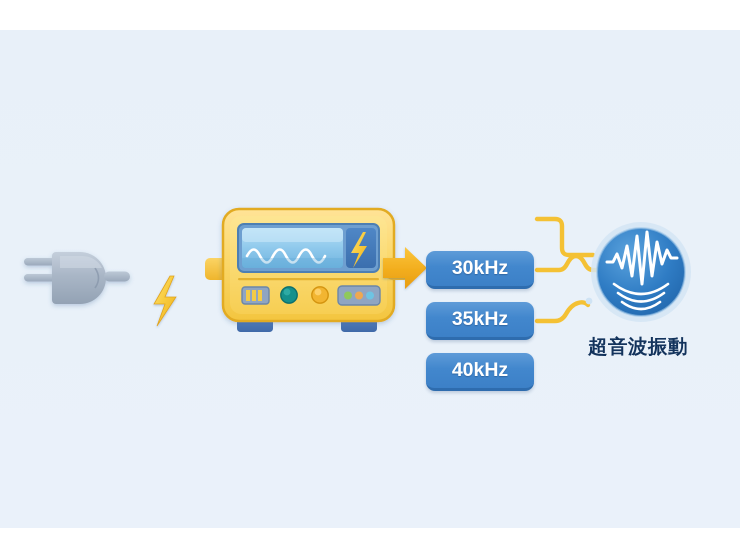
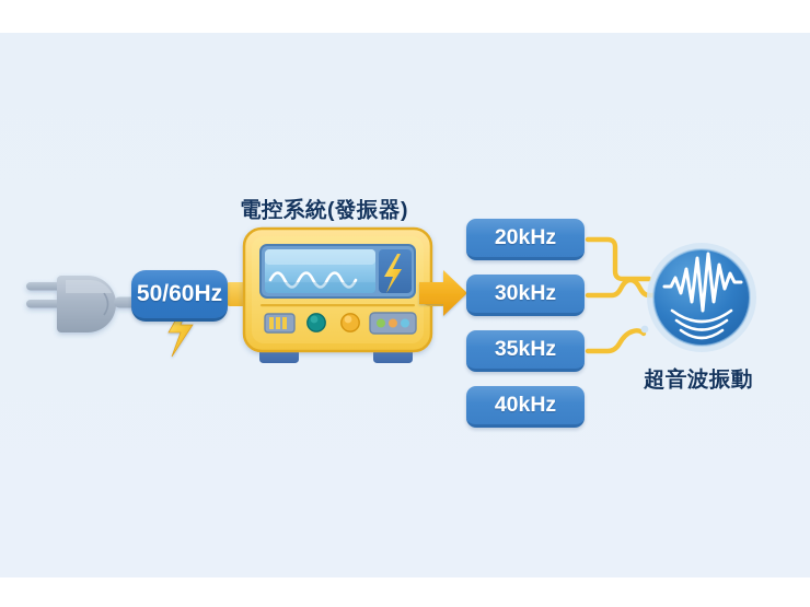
+ 電控系統(發振器)
+ 50/60Hz
+ 20kHz
  30kHz
  35kHz
  40kHz
  超音波振動
